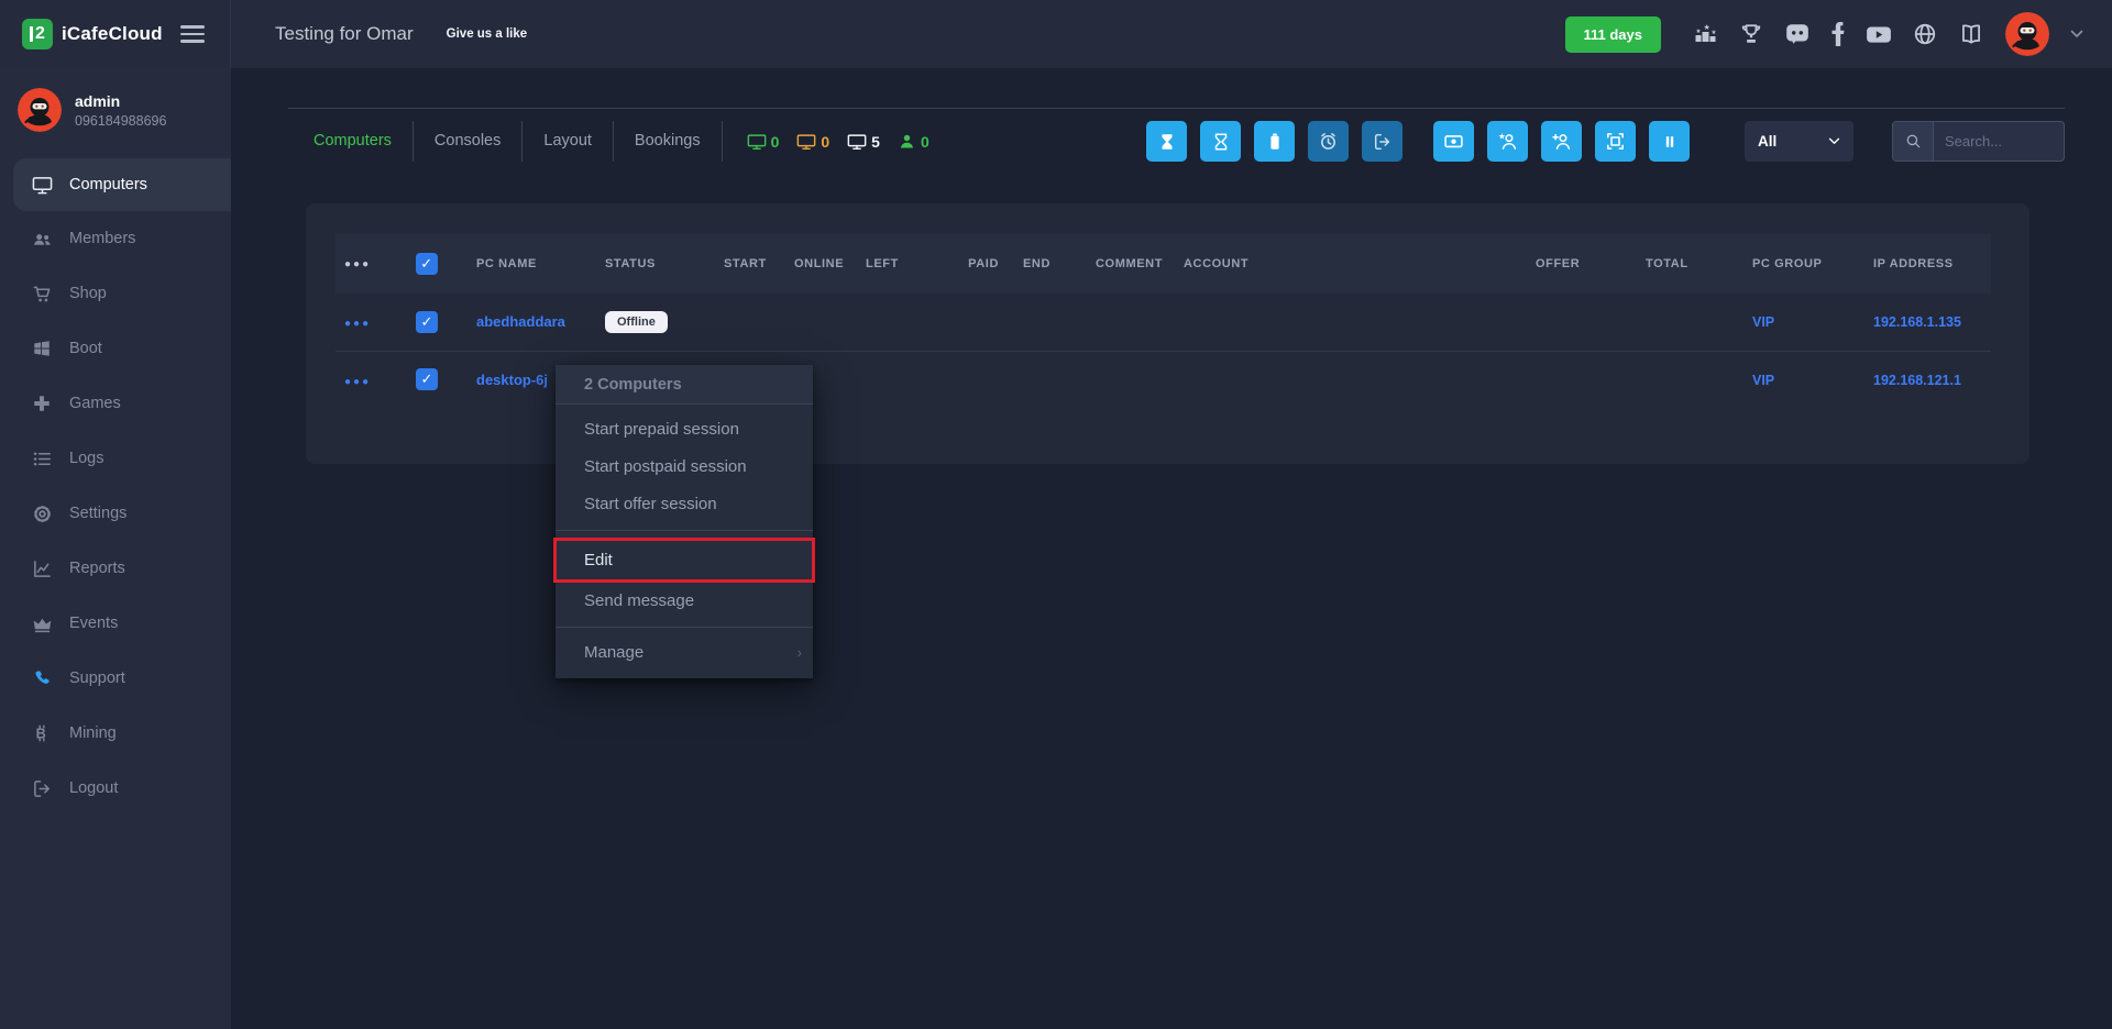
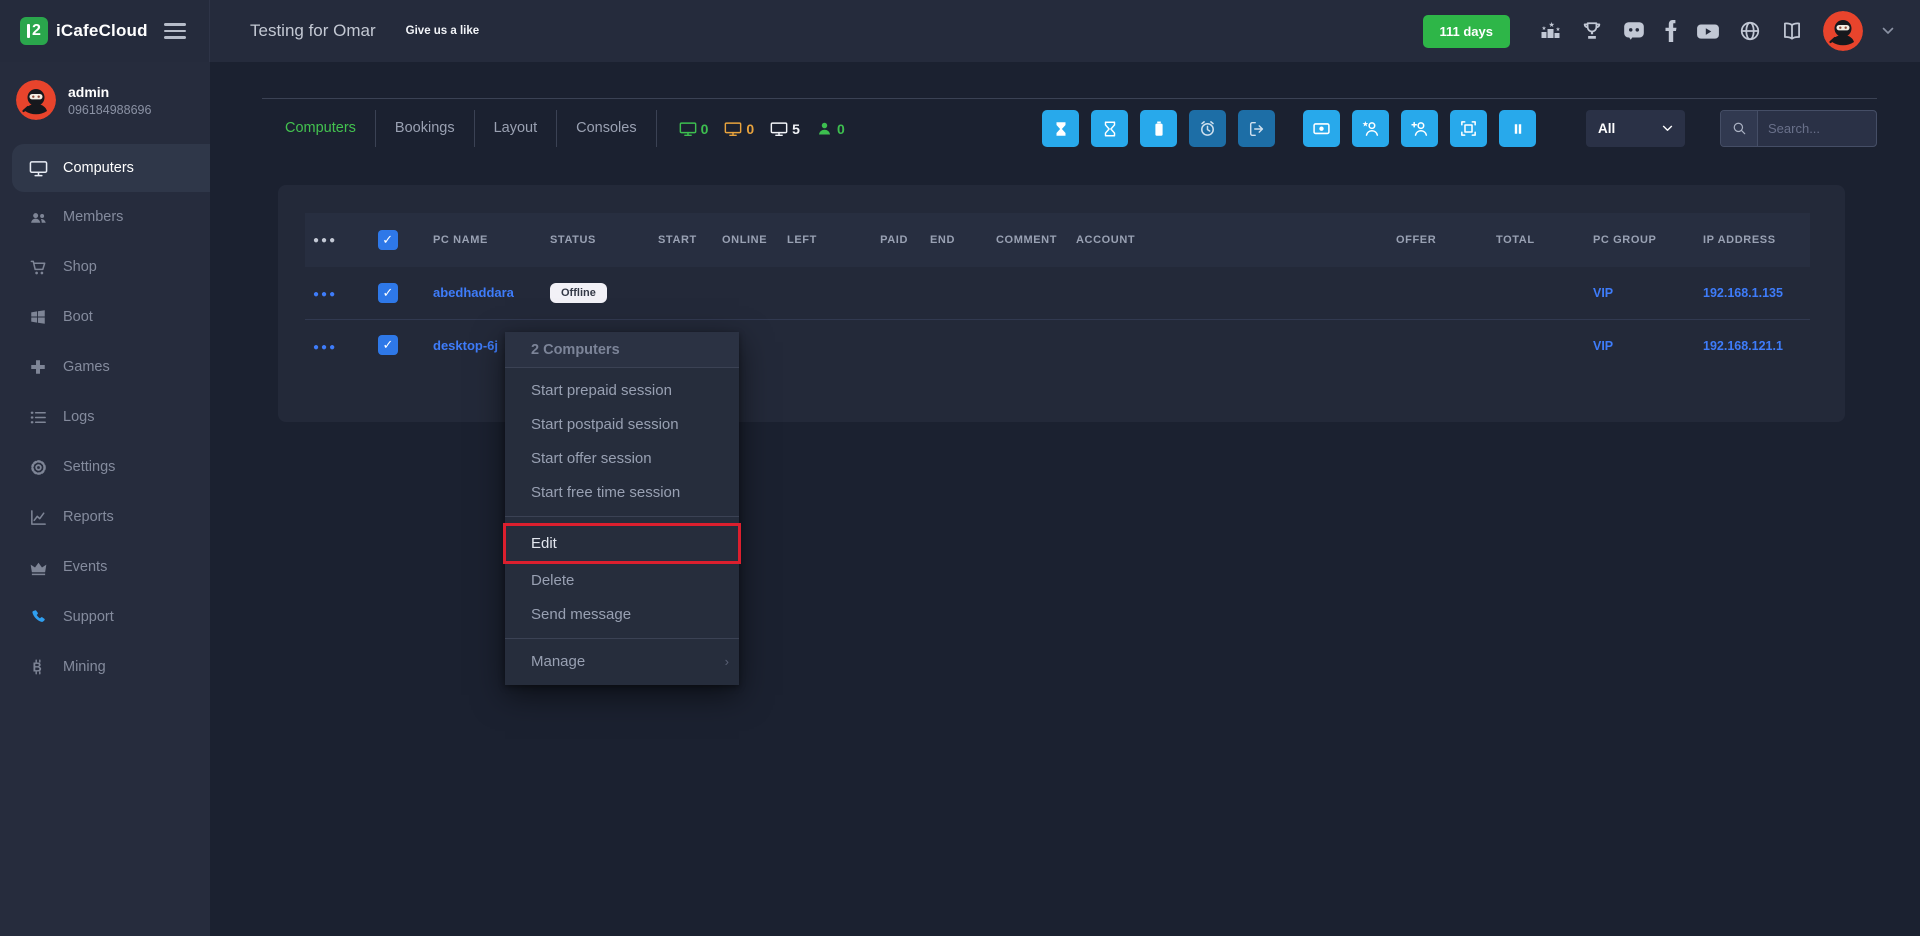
  2
  iCafeCloud
  Testing for Omar
  Give us a like
  111 days
  admin
  096184988696
  Computers
  Members
  Shop
  Boot
  Games
  Logs
  Settings
  Reports
  Events
  Support
  B
  Mining
- Logout
  Computers
- Consoles
+ Bookings
  Layout
- Bookings
+ Consoles
  0
  0
  5
  0
  ★
  All
  Search...
  ●●●	✓	PC NAME	STATUS	START	ONLINE	LEFT	PAID	END	COMMENT	ACCOUNT	OFFER	TOTAL	PC GROUP	IP ADDRESS
  ●●●	✓	abedhaddara	Offline										VIP	192.168.1.135
  ●●●	✓	desktop-6j											VIP	192.168.121.1
  2 Computers
  Start prepaid session
  Start postpaid session
  Start offer session
+ Start free time session
  Edit
+ Delete
  Send message
  Manage
  ›
